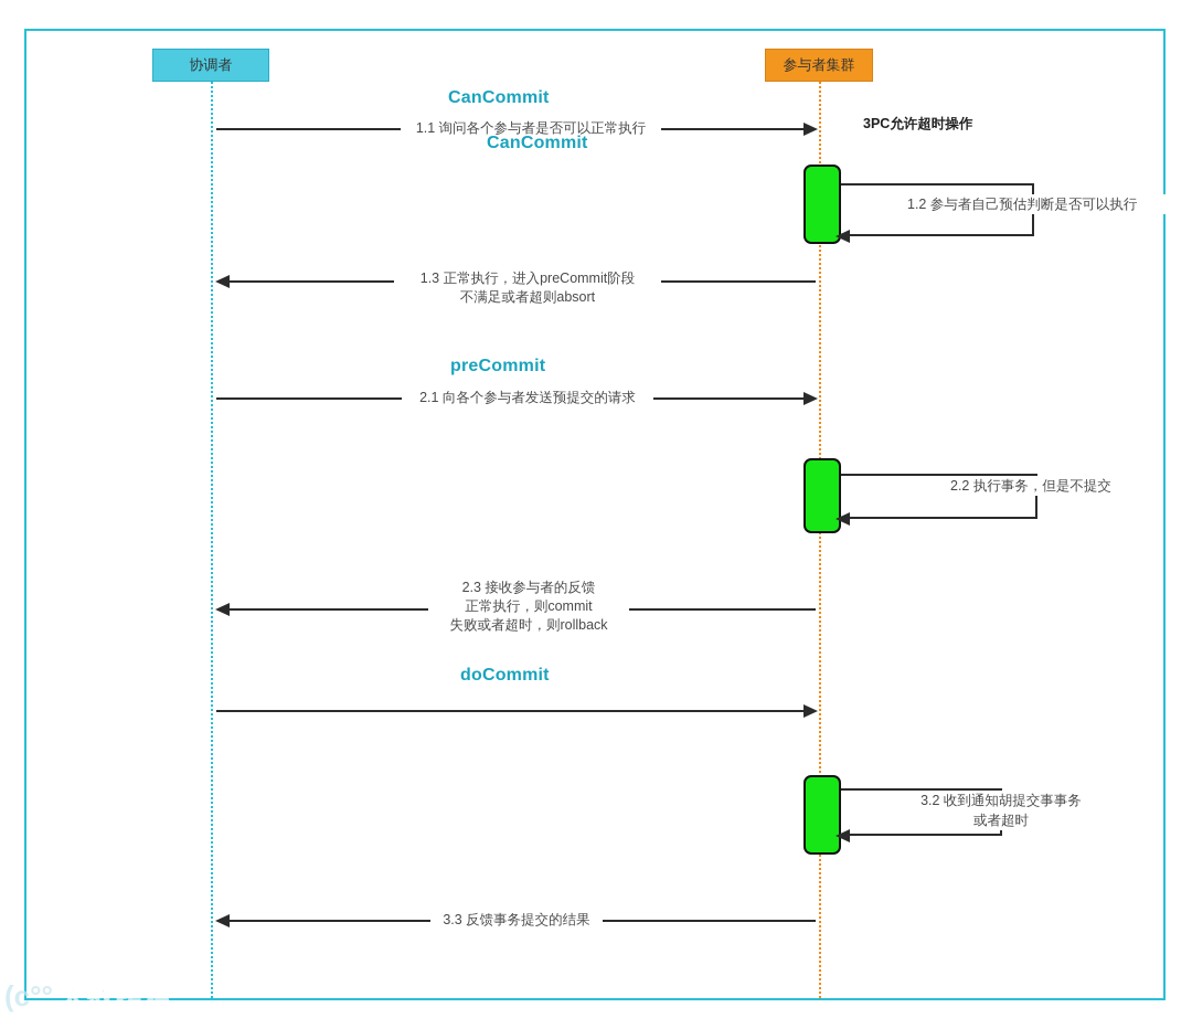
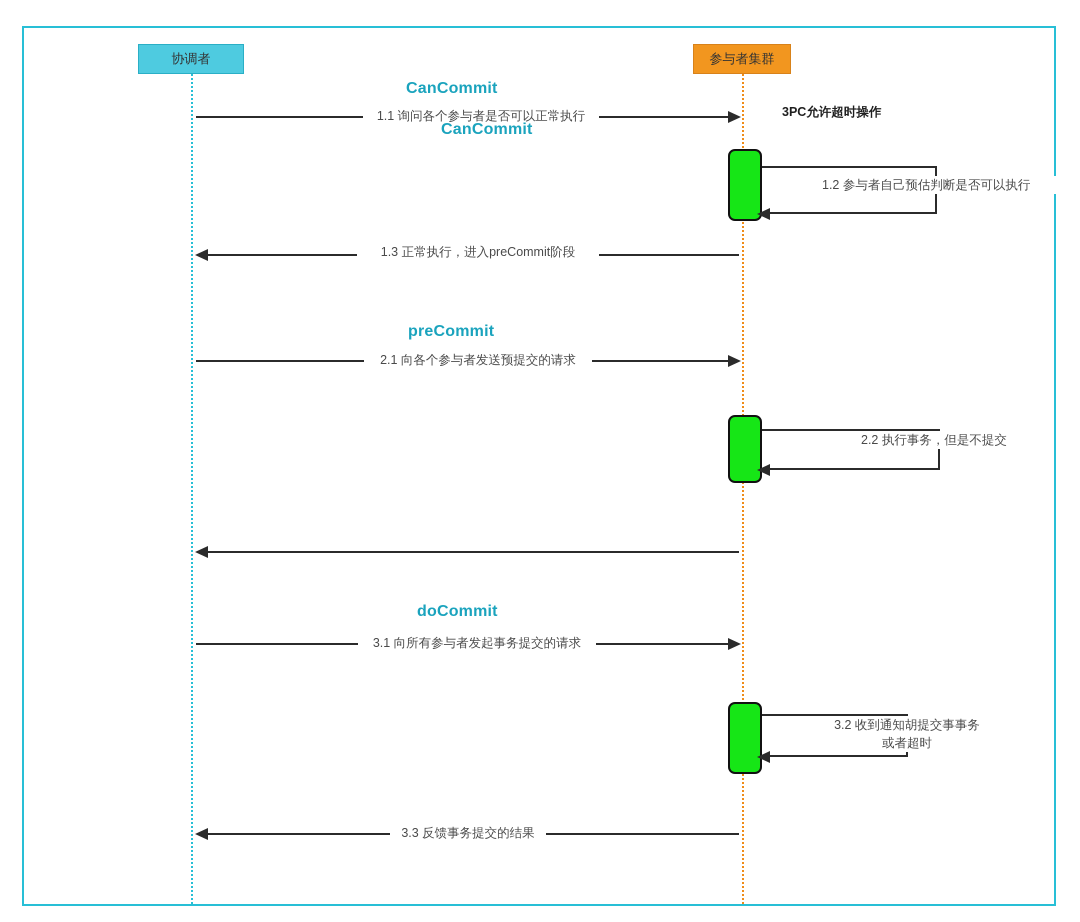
  协调者
  参与者集群
  CanCommit
  1.1 询问各个参与者是否可以正常执行
  3PC允许超时操作
  CanCommit
  1.2 参与者自己预估判断是否可以执行
  1.3 正常执行，进入preCommit阶段
- 不满足或者超则absort
  preCommit
  2.1 向各个参与者发送预提交的请求
  2.2 执行事务，但是不提交
- 2.3 接收参与者的反馈
- 正常执行，则commit
- 失败或者超时，则rollback
  doCommit
+ 3.1 向所有参与者发起事务提交的请求
  3.2 收到通知胡提交事事务
  或者超时
  3.3 反馈事务提交的结果
- (c°°
- 大数跨境
